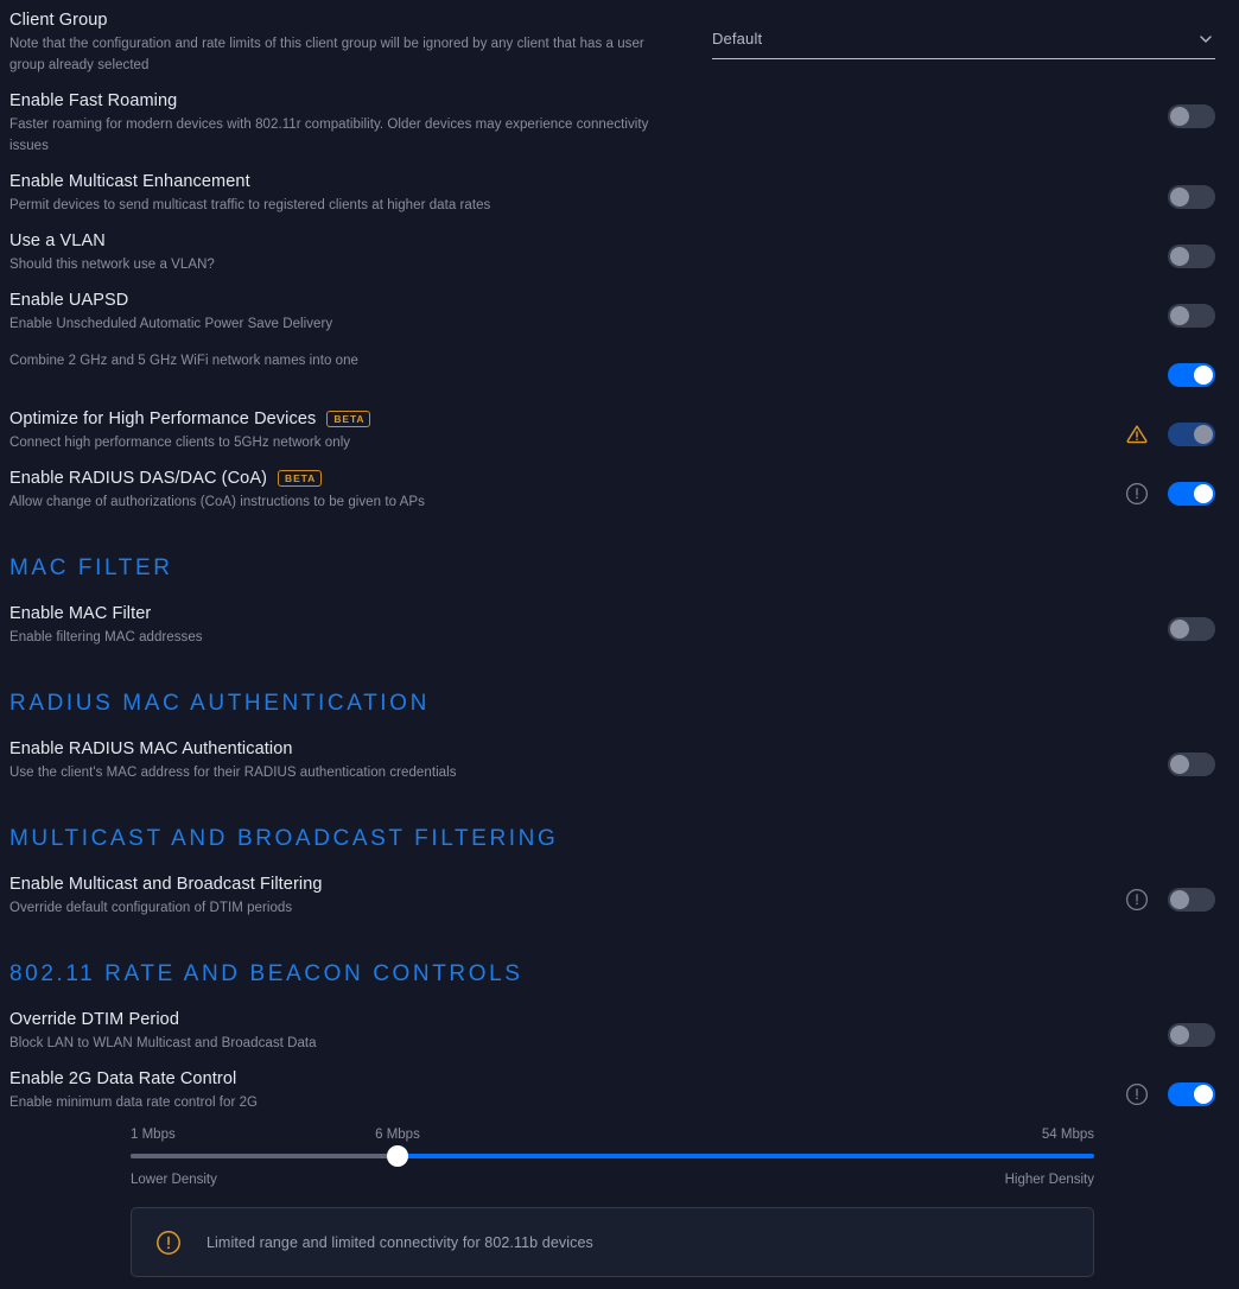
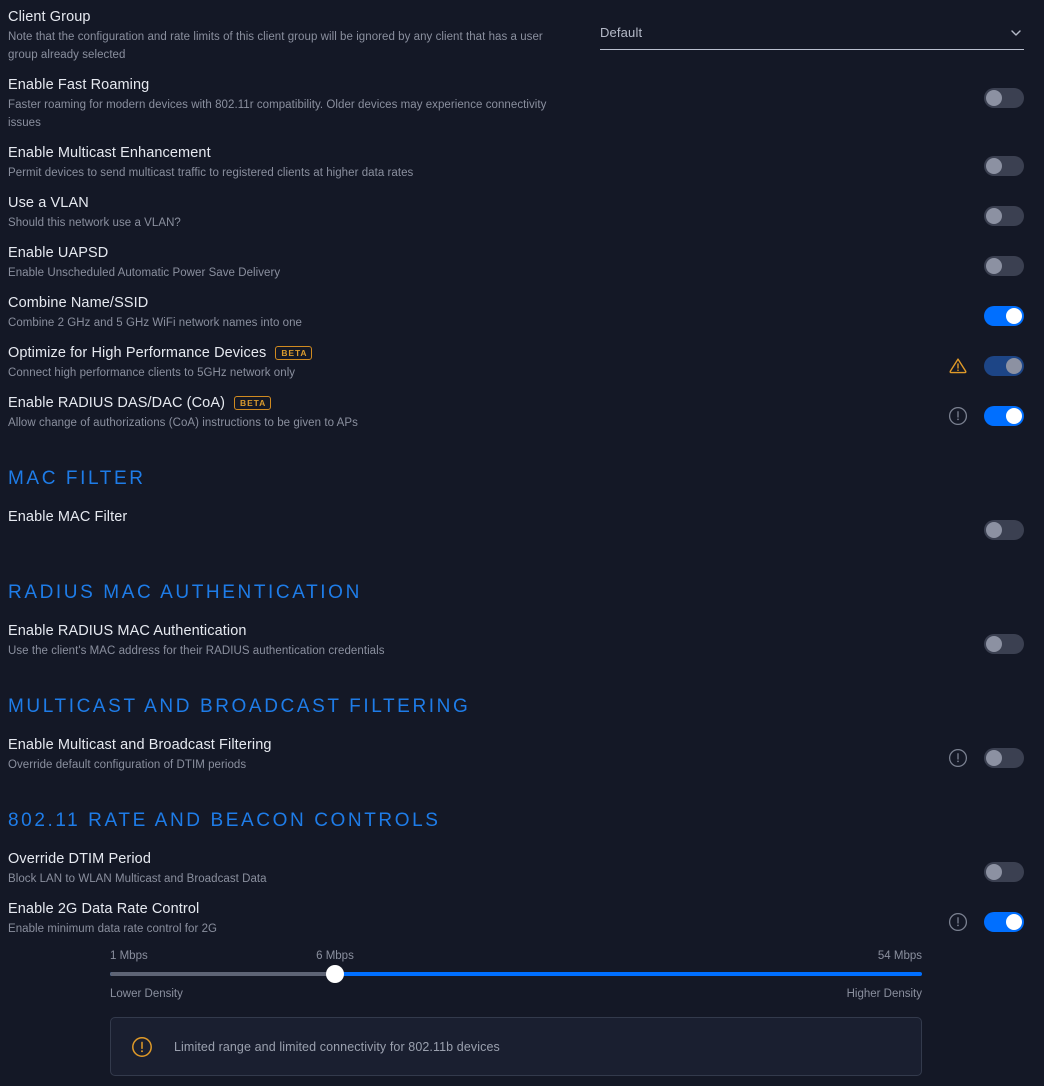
  Client Group
  Note that the configuration and rate limits of this client group will be ignored by any client that has a user group already selected
  Default
  Enable Fast Roaming
  Faster roaming for modern devices with 802.11r compatibility. Older devices may experience connectivity issues
  Enable Multicast Enhancement
  Permit devices to send multicast traffic to registered clients at higher data rates
  Use a VLAN
  Should this network use a VLAN?
  Enable UAPSD
  Enable Unscheduled Automatic Power Save Delivery
+ Combine Name/SSID
  Combine 2 GHz and 5 GHz WiFi network names into one
  Optimize for High Performance Devices
  BETA
  Connect high performance clients to 5GHz network only
  Enable RADIUS DAS/DAC (CoA)
  BETA
  Allow change of authorizations (CoA) instructions to be given to APs
  MAC FILTER
  Enable MAC Filter
- Enable filtering MAC addresses
  RADIUS MAC AUTHENTICATION
  Enable RADIUS MAC Authentication
  Use the client's MAC address for their RADIUS authentication credentials
  MULTICAST AND BROADCAST FILTERING
  Enable Multicast and Broadcast Filtering
  Override default configuration of DTIM periods
  802.11 RATE AND BEACON CONTROLS
  Override DTIM Period
  Block LAN to WLAN Multicast and Broadcast Data
  Enable 2G Data Rate Control
  Enable minimum data rate control for 2G
  1 Mbps
  6 Mbps
  54 Mbps
  Lower Density
  Higher Density
  Limited range and limited connectivity for 802.11b devices
